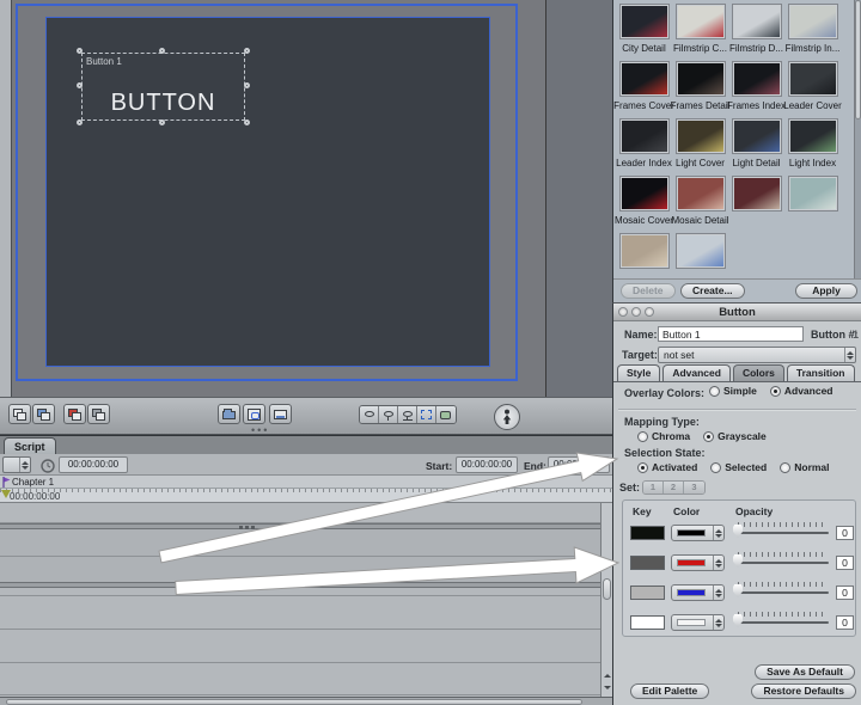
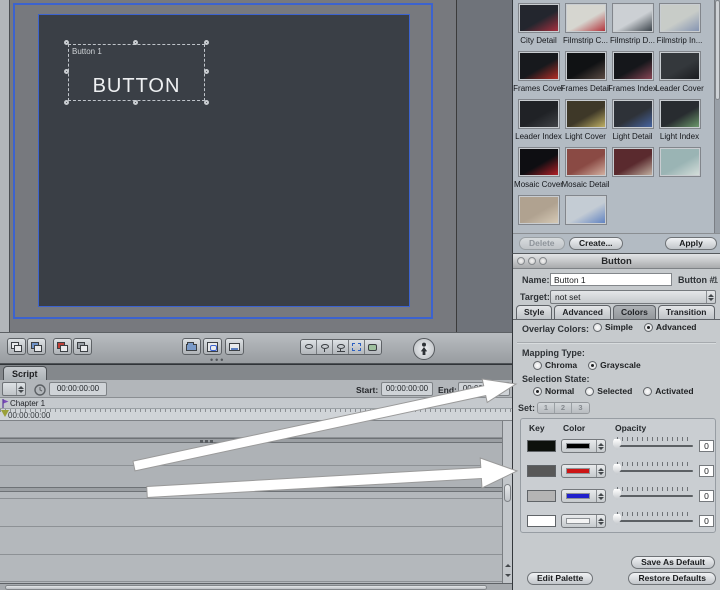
  Button 1
  BUTTON
  •••
  Script
  00:00:00:00
  Start:
  00:00:00:00
  End:
  Chapter 1
  00:00:00:00
  City Detail
  Filmstrip C...
  Filmstrip D...
  Filmstrip In...
  Frames Cover
  Frames Detail
  Frames Index
  Leader Cover
  Leader Index
  Light Cover
  Light Detail
  Light Index
  Mosaic Cover
  Mosaic Detail
  Delete
  Create...
  Apply
  Button
  Name:
  Button 1
  Button #:
  1
  Target:
  not set
  Style
  Advanced
  Colors
  Transition
  Overlay Colors:
  Simple
  Advanced
  Mapping Type:
  Chroma
  Grayscale
  Selection State:
- Activated
+ Normal
  Selected
- Normal
+ Activated
  Set:
  1
  2
  3
  Key
  Color
  Opacity
  0
  0
  0
  0
  Save As Default
  Restore Defaults
  Edit Palette
